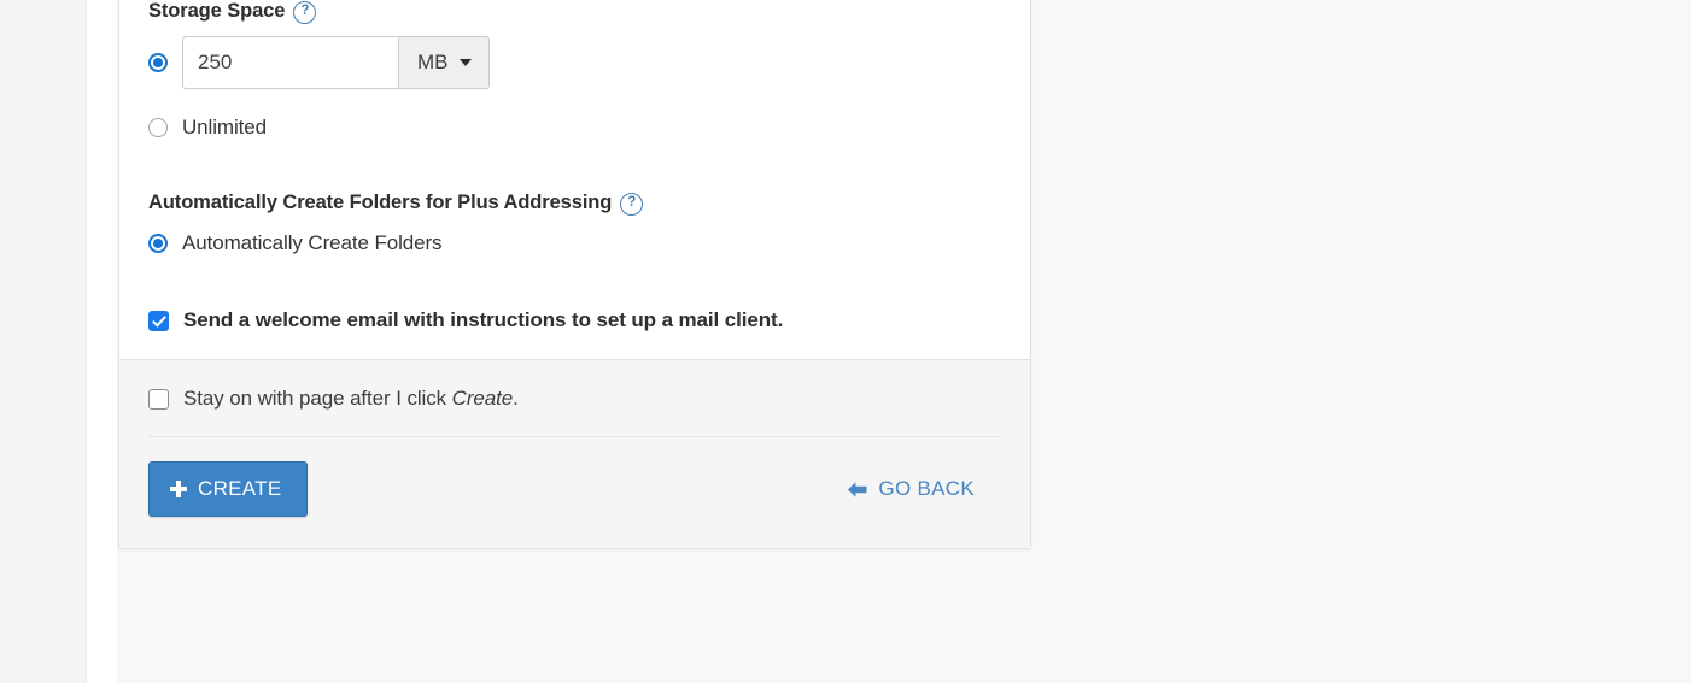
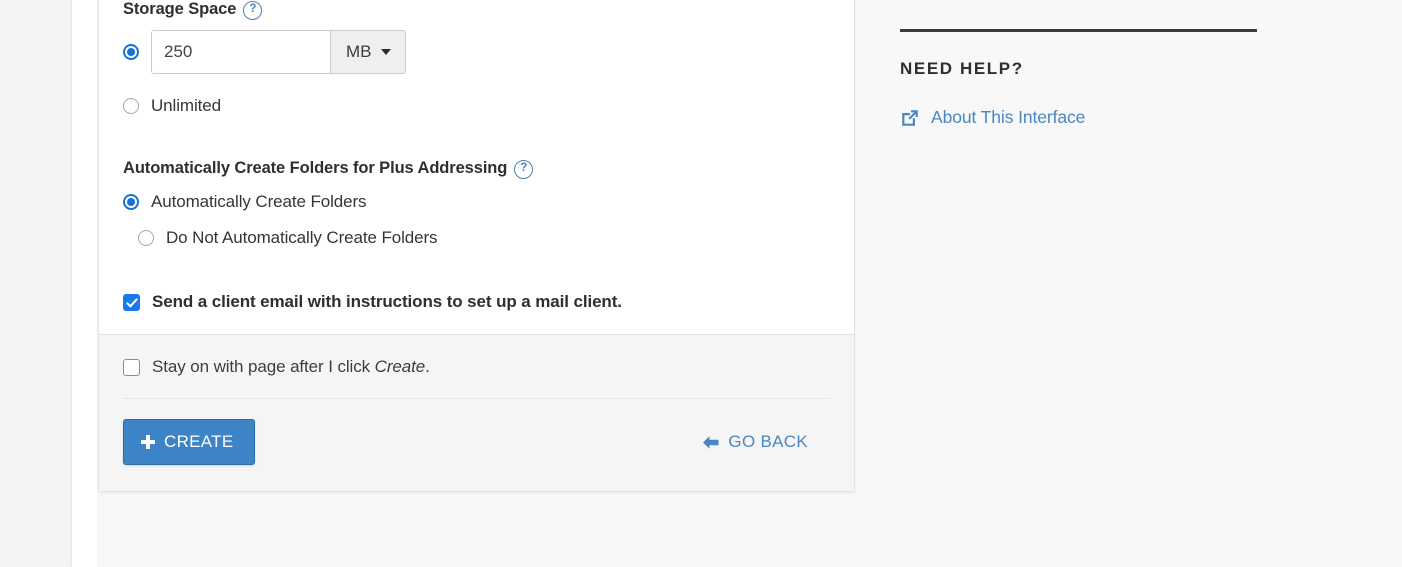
  Storage Space
  ?
  250
  MB
  Unlimited
  Automatically Create Folders for Plus Addressing
  ?
  Automatically Create Folders
+ Do Not Automatically Create Folders
- Send a welcome email with instructions to set up a mail client.
+ Send a client email with instructions to set up a mail client.
  Stay on with page after I click Create.
  CREATE
  GO BACK
+ NEED HELP?
+ About This Interface
